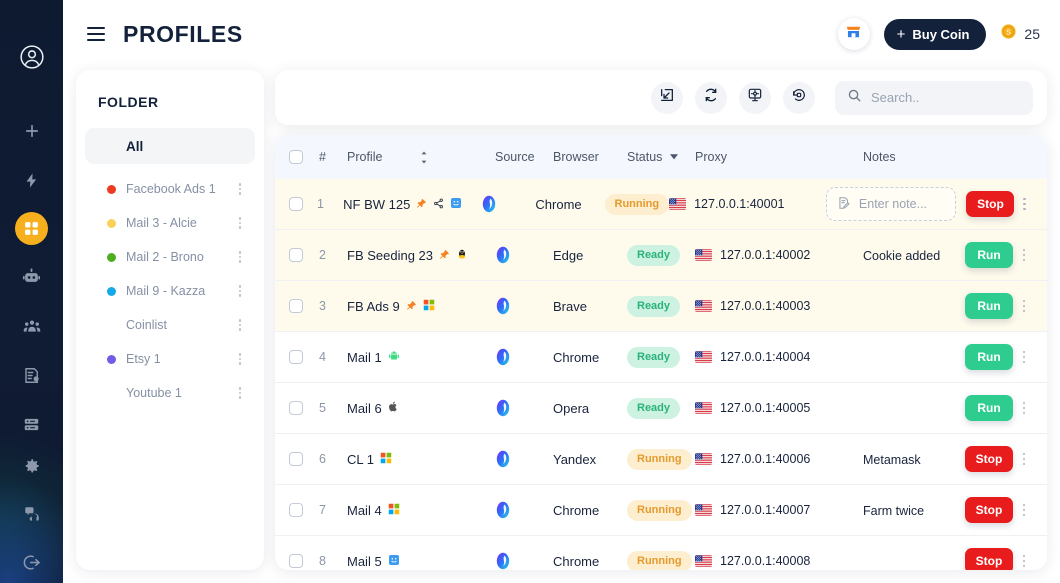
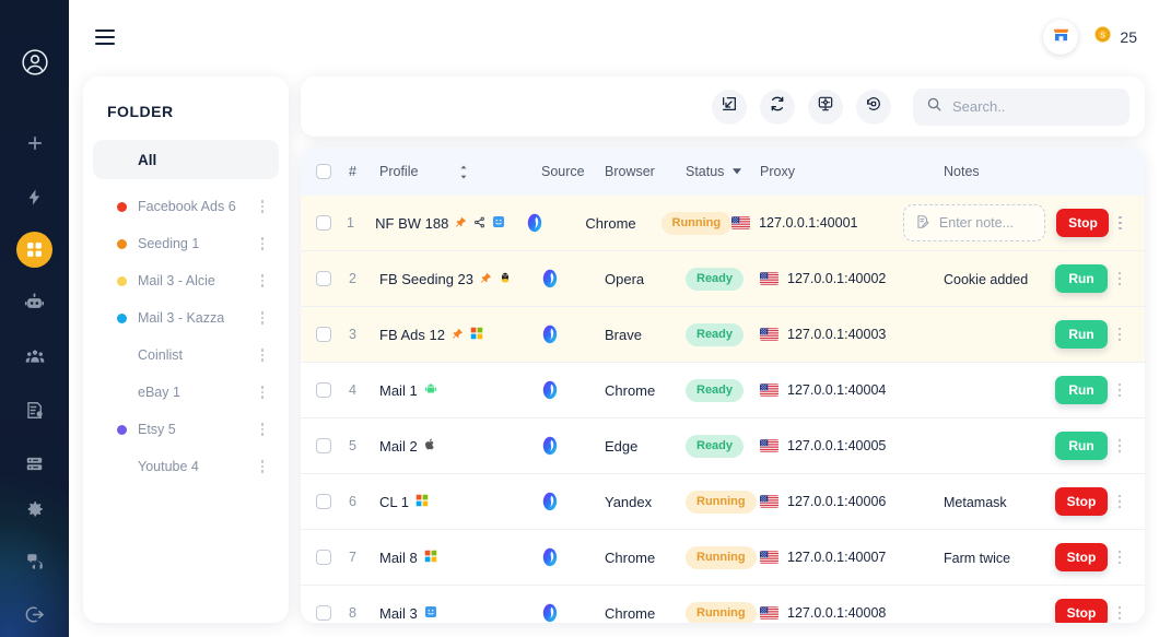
- PROFILES
- +
- Buy Coin
  25
  FOLDER
  All
- Facebook Ads 1
+ Facebook Ads 6
+ Seeding 1
  Mail 3 - Alcie
- Mail 2 - Brono
- Mail 9 - Kazza
+ Mail 3 - Kazza
  Coinlist
+ eBay 1
- Etsy 1
+ Etsy 5
- Youtube 1
+ Youtube 4
  Search..
  #
  Profile
  Source
  Browser
  Status
  Proxy
  Notes
  1
- NF BW 125
+ NF BW 188
  Chrome
  Running
  127.0.0.1:40001
  Enter note...
  Stop
  2
  FB Seeding 23
- Edge
+ Opera
  Ready
  127.0.0.1:40002
  Cookie added
  Run
  3
- FB Ads 9
+ FB Ads 12
  Brave
  Ready
  127.0.0.1:40003
  Run
  4
  Mail 1
  Chrome
  Ready
  127.0.0.1:40004
  Run
  5
- Mail 6
+ Mail 2
- Opera
+ Edge
  Ready
  127.0.0.1:40005
  Run
  6
  CL 1
  Yandex
  Running
  127.0.0.1:40006
  Metamask
  Stop
  7
- Mail 4
+ Mail 8
  Chrome
  Running
  127.0.0.1:40007
  Farm twice
  Stop
  8
- Mail 5
+ Mail 3
  Chrome
  Running
  127.0.0.1:40008
  Stop
